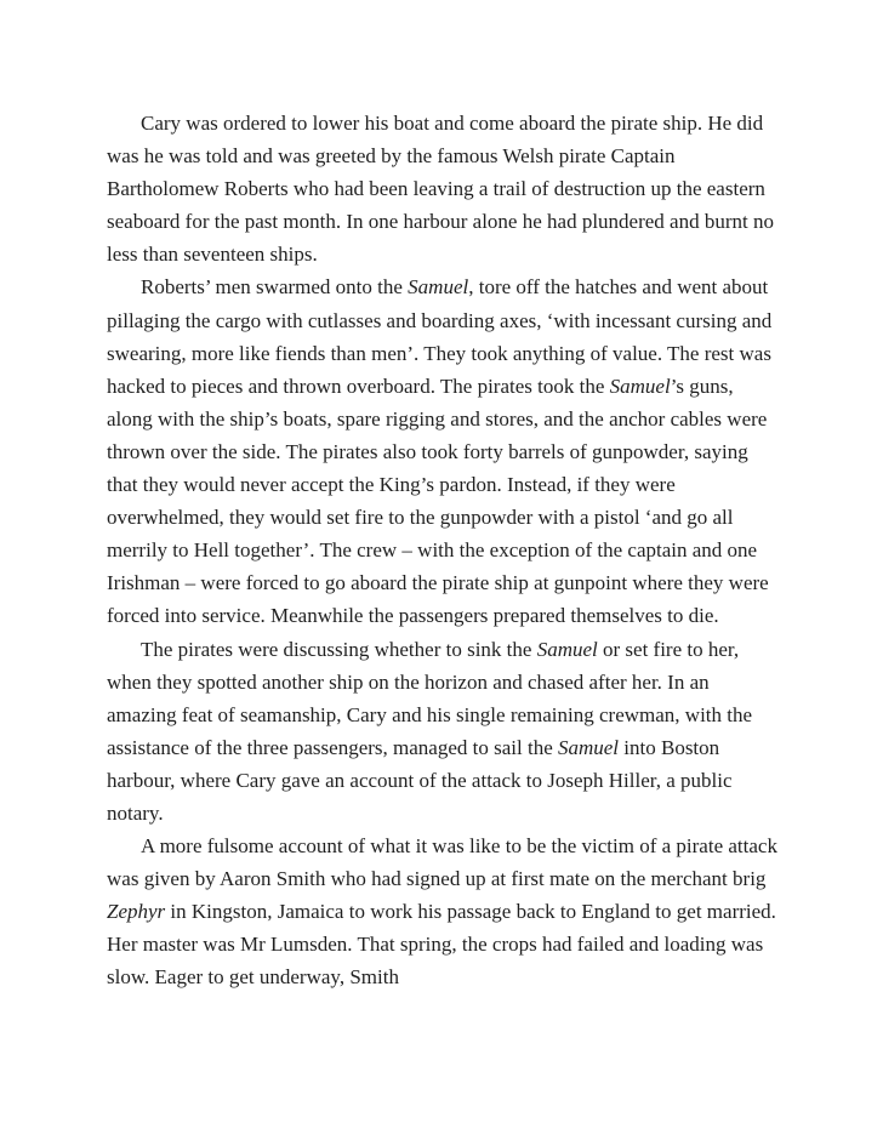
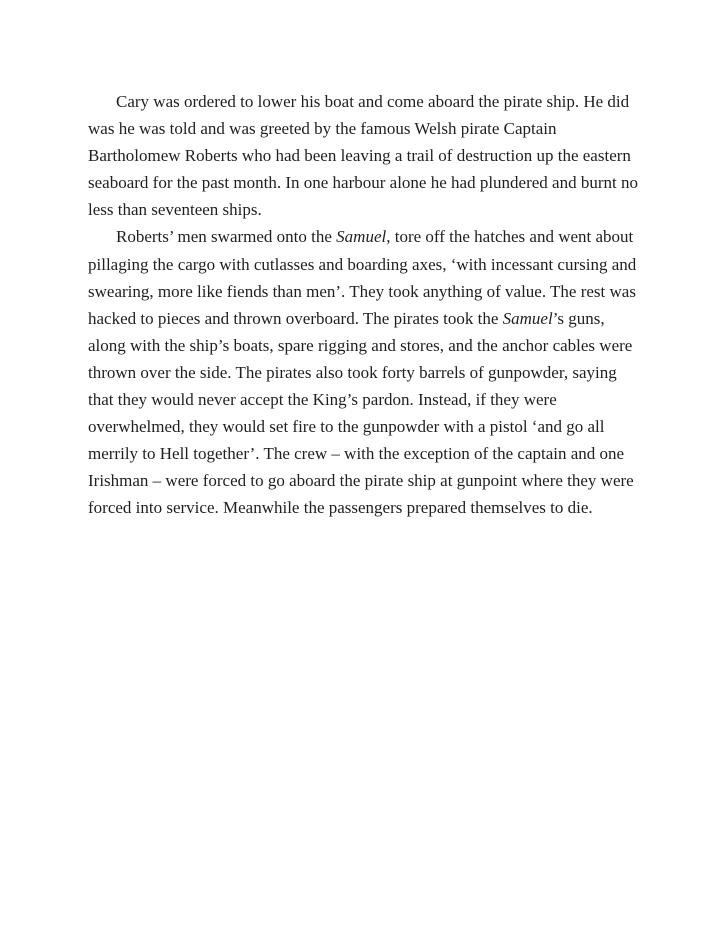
  Cary was ordered to lower his boat and come aboard the pirate ship. He did was he was told and was greeted by the famous Welsh pirate Captain Bartholomew Roberts who had been leaving a trail of destruction up the eastern seaboard for the past month. In one harbour alone he had plundered and burnt no less than seventeen ships.
  Roberts’ men swarmed onto the Samuel, tore off the hatches and went about pillaging the cargo with cutlasses and boarding axes, ‘with incessant cursing and swearing, more like fiends than men’. They took anything of value. The rest was hacked to pieces and thrown overboard. The pirates took the Samuel’s guns, along with the ship’s boats, spare rigging and stores, and the anchor cables were thrown over the side. The pirates also took forty barrels of gunpowder, saying that they would never accept the King’s pardon. Instead, if they were overwhelmed, they would set fire to the gunpowder with a pistol ‘and go all merrily to Hell together’. The crew – with the exception of the captain and one Irishman – were forced to go aboard the pirate ship at gunpoint where they were forced into service. Meanwhile the passengers prepared themselves to die.
- The pirates were discussing whether to sink the Samuel or set fire to her, when they spotted another ship on the horizon and chased after her. In an amazing feat of seamanship, Cary and his single remaining crewman, with the assistance of the three passengers, managed to sail the Samuel into Boston harbour, where Cary gave an account of the attack to Joseph Hiller, a public notary.
- A more fulsome account of what it was like to be the victim of a pirate attack was given by Aaron Smith who had signed up at first mate on the merchant brig Zephyr in Kingston, Jamaica to work his passage back to England to get married. Her master was Mr Lumsden. That spring, the crops had failed and loading was slow. Eager to get underway, Smith
